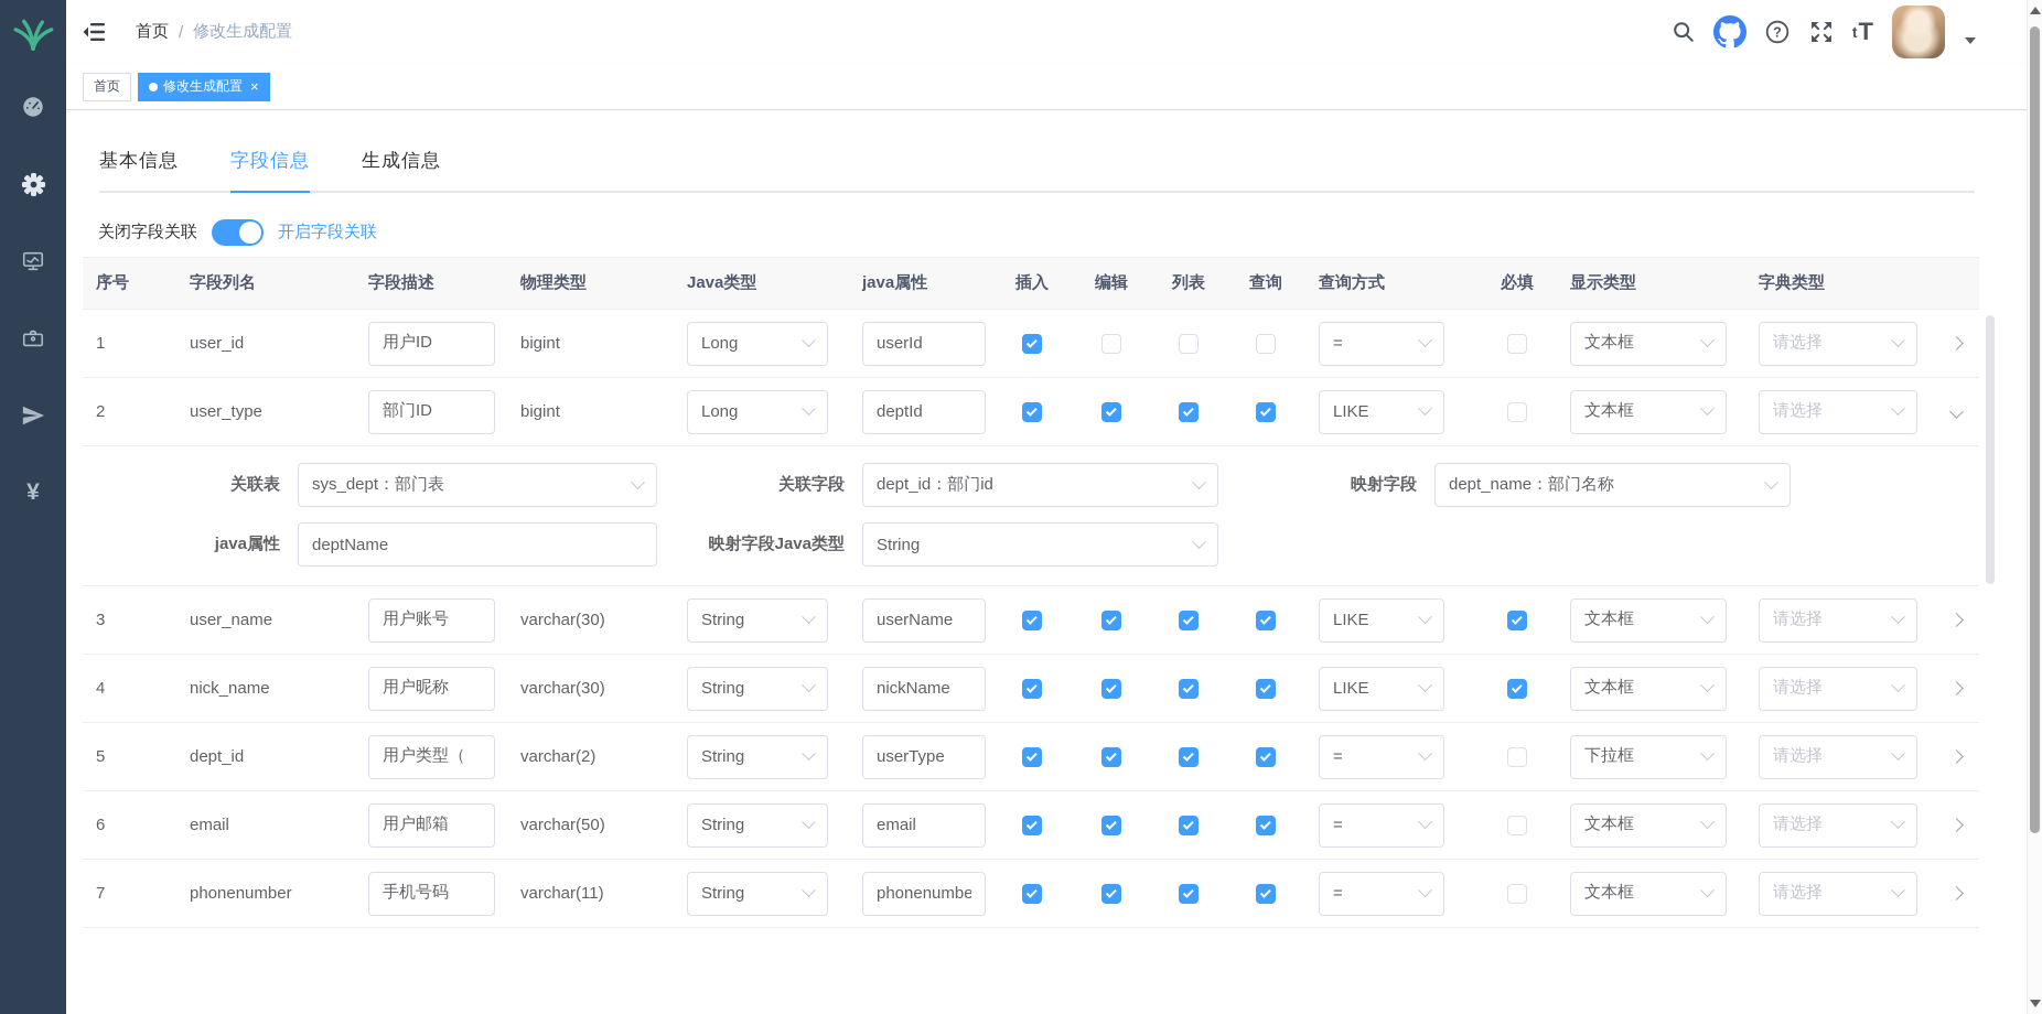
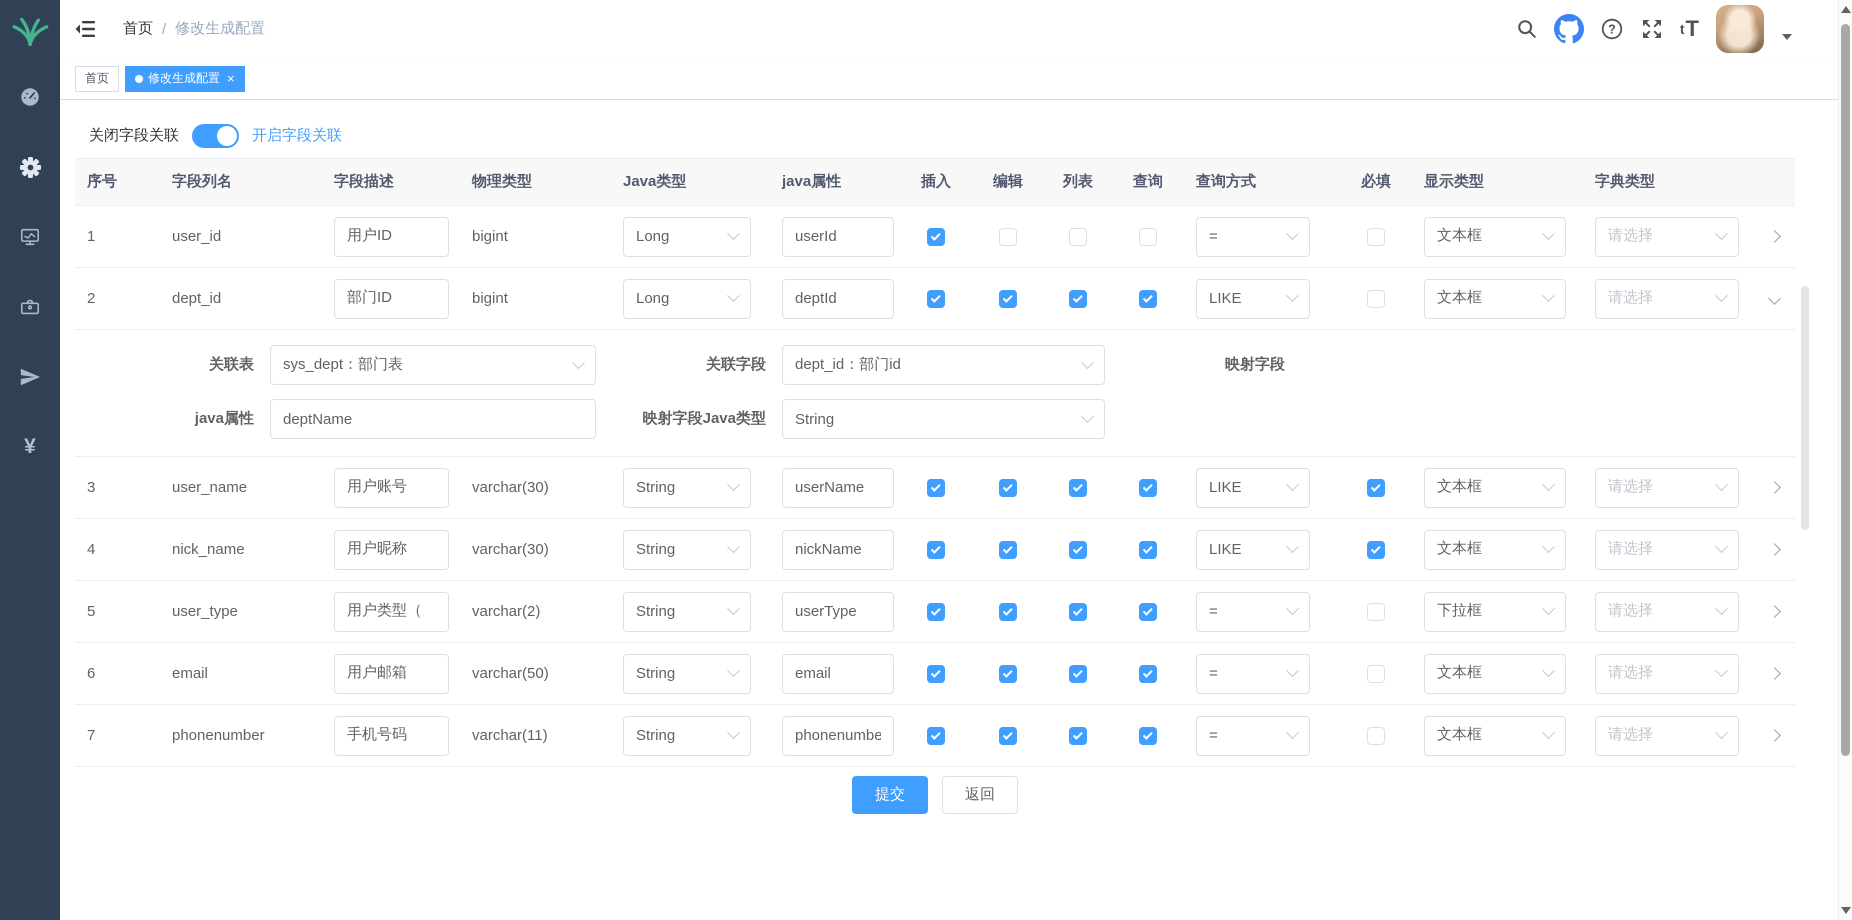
  ¥
  首页
  /
  修改生成配置
  ?
  t
  T
  首页
  修改生成配置
  ×
- 基本信息
- 字段信息
- 生成信息
  关闭字段关联
  开启字段关联
  序号
  字段列名
  字段描述
  物理类型
  Java类型
  java属性
  插入
  编辑
  列表
  查询
  查询方式
  必填
  显示类型
  字典类型
  1
  user_id
  用户ID
  bigint
  Long
  userId
  =
  文本框
  请选择
  2
- user_type
+ dept_id
  部门ID
  bigint
  Long
  deptId
  LIKE
  文本框
  请选择
  关联表
  sys_dept：部门表
  关联字段
  dept_id：部门id
  映射字段
- dept_name：部门名称
  java属性
  deptName
  映射字段Java类型
  String
  3
  user_name
  用户账号
  varchar(30)
  String
  userName
  LIKE
  文本框
  请选择
  4
  nick_name
  用户昵称
  varchar(30)
  String
  nickName
  LIKE
  文本框
  请选择
  5
- dept_id
+ user_type
  用户类型（
  varchar(2)
  String
  userType
  =
  下拉框
  请选择
  6
  email
  用户邮箱
  varchar(50)
  String
  email
  =
  文本框
  请选择
  7
  phonenumber
  手机号码
  varchar(11)
  String
  phonenumbe
  =
  文本框
  请选择
+ 提交
+ 返回
